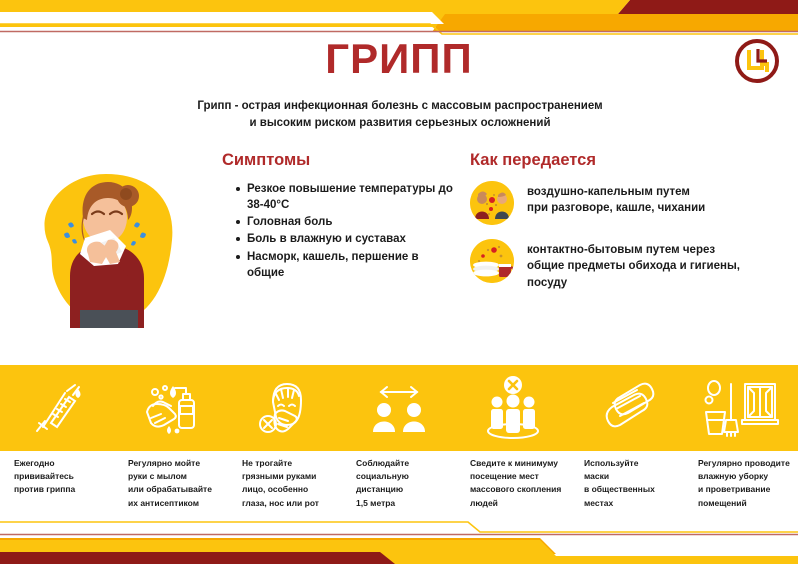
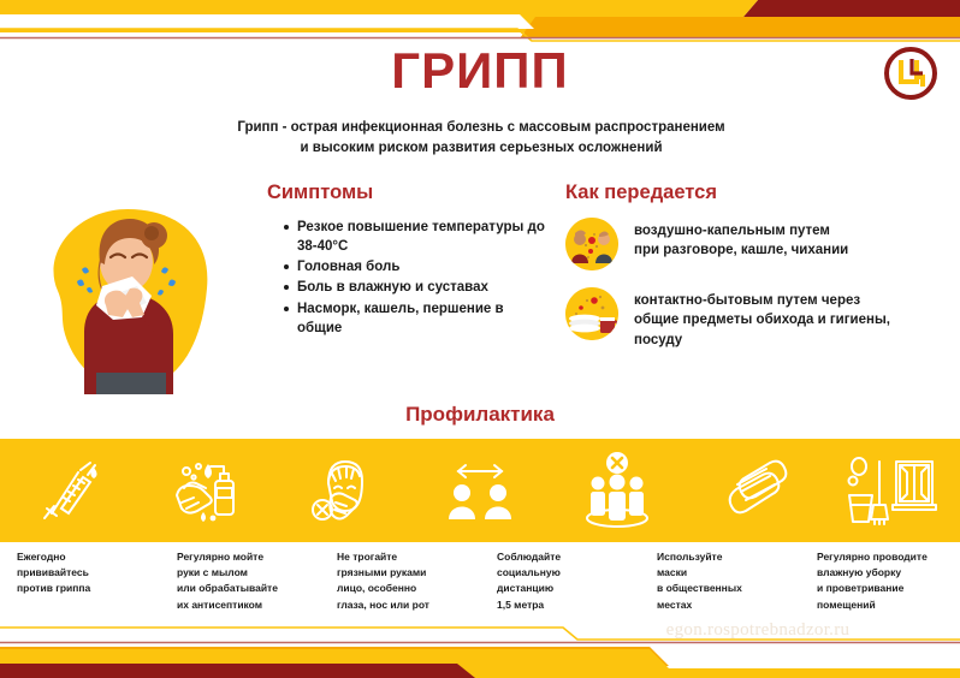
  ГРИПП
  Грипп - острая инфекционная болезнь с массовым распространением
  и высоким риском развития серьезных осложнений
  Симптомы
  Резкое повышение температуры до 38-40°C
  Головная боль
  Боль в влажную и суставах
  Насморк, кашель, першение в общие
  Как передается
  воздушно-капельным путем
  при разговоре, кашле, чихании
  контактно-бытовым путем через
  общие предметы обихода и гигиены,
  посуду
+ Профилактика
  Ежегодно
  прививайтесь
  против гриппа
  Регулярно мойте
  руки с мылом
  или обрабатывайте
  их антисептиком
  Не трогайте
  грязными руками
  лицо, особенно
  глаза, нос или рот
  Соблюдайте
  социальную
  дистанцию
  1,5 метра
- Сведите к минимуму
- посещение мест
- массового скопления
- людей
  Используйте
  маски
  в общественных
  местах
  Регулярно проводите
  влажную уборку
  и проветривание
  помещений
+ egon.rospotrebnadzor.ru
